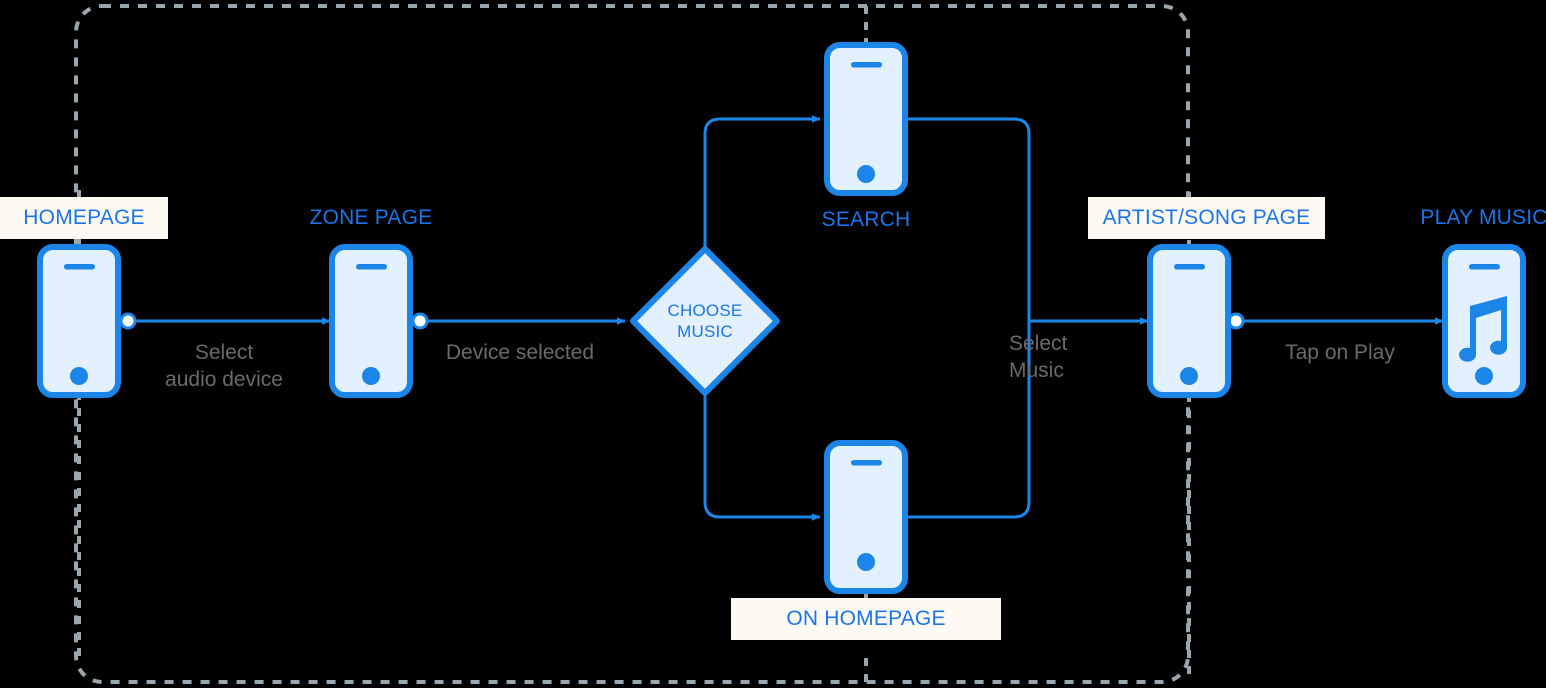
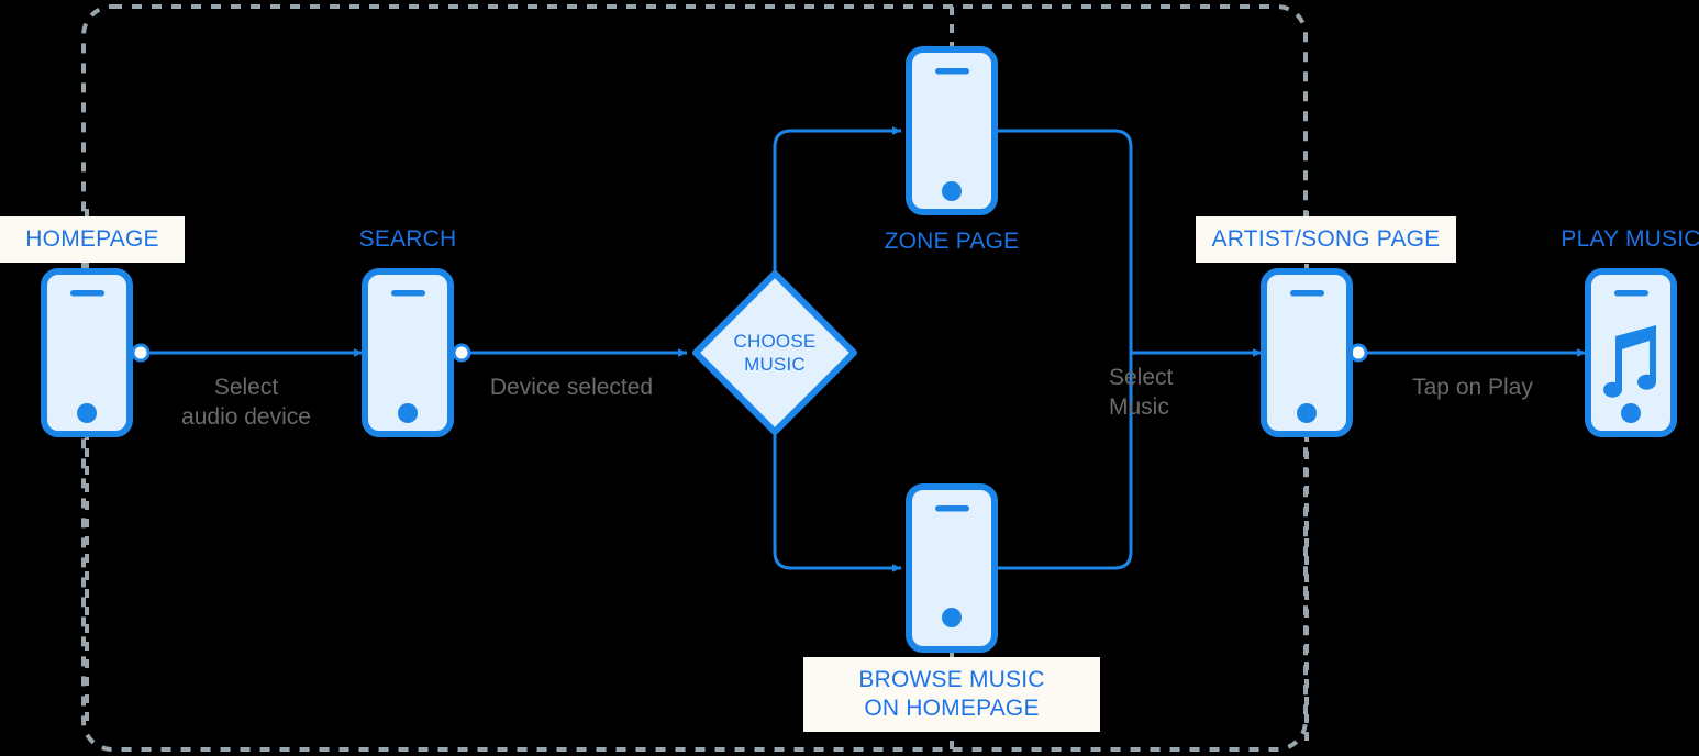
  HOMEPAGE
- ZONE PAGE
+ SEARCH
  CHOOSE
  MUSIC
- SEARCH
+ ZONE PAGE
+ BROWSE MUSIC
  ON HOMEPAGE
  ARTIST/SONG PAGE
  PLAY MUSIC
  Select
  audio device
  Device selected
  Select
  Music
  Tap on Play
